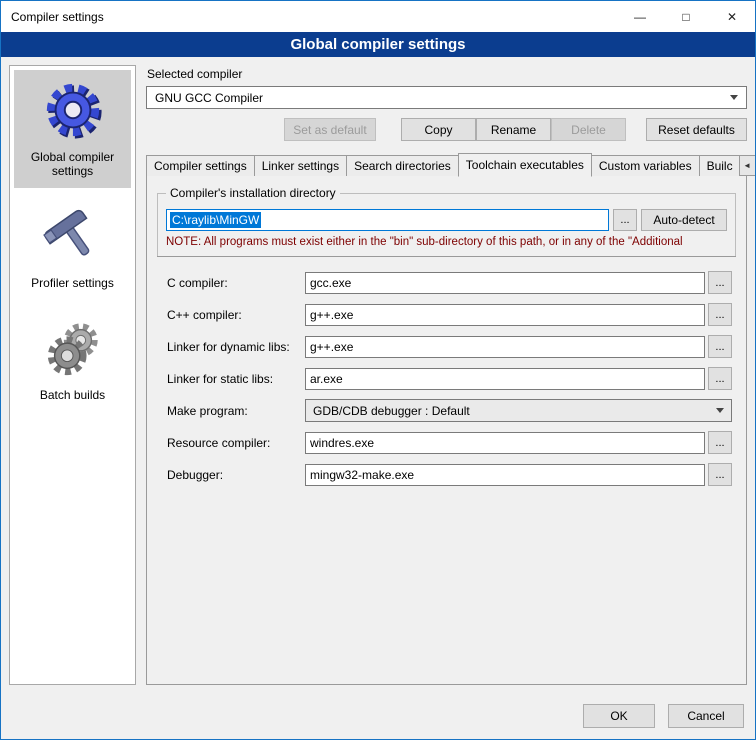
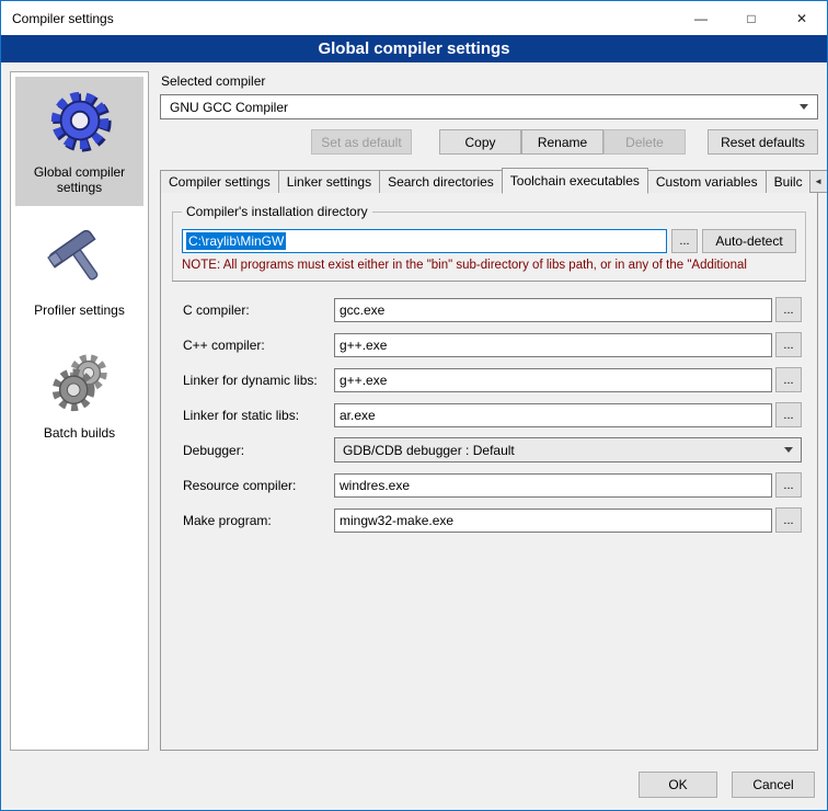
  Compiler settings
  —
  □
  ✕
  Global compiler settings
  Global compiler settings
  Profiler settings
  Batch builds
  Selected compiler
  GNU GCC Compiler
  Set as default
  Copy
  Rename
  Delete
  Reset defaults
  Compiler settings
  Linker settings
  Search directories
  Toolchain executables
  Custom variables
  Builc
  ◄
  Compiler's installation directory
  C:\raylib\MinGW
  ...
  Auto-detect
- NOTE: All programs must exist either in the "bin" sub-directory of this path, or in any of the "Additional
+ NOTE: All programs must exist either in the "bin" sub-directory of libs path, or in any of the "Additional
  C compiler:
  gcc.exe
  ...
  C++ compiler:
  g++.exe
  ...
  Linker for dynamic libs:
  g++.exe
  ...
  Linker for static libs:
  ar.exe
  ...
- Make program:
+ Debugger:
  GDB/CDB debugger : Default
  Resource compiler:
  windres.exe
  ...
- Debugger:
+ Make program:
  mingw32-make.exe
  ...
  OK
  Cancel
